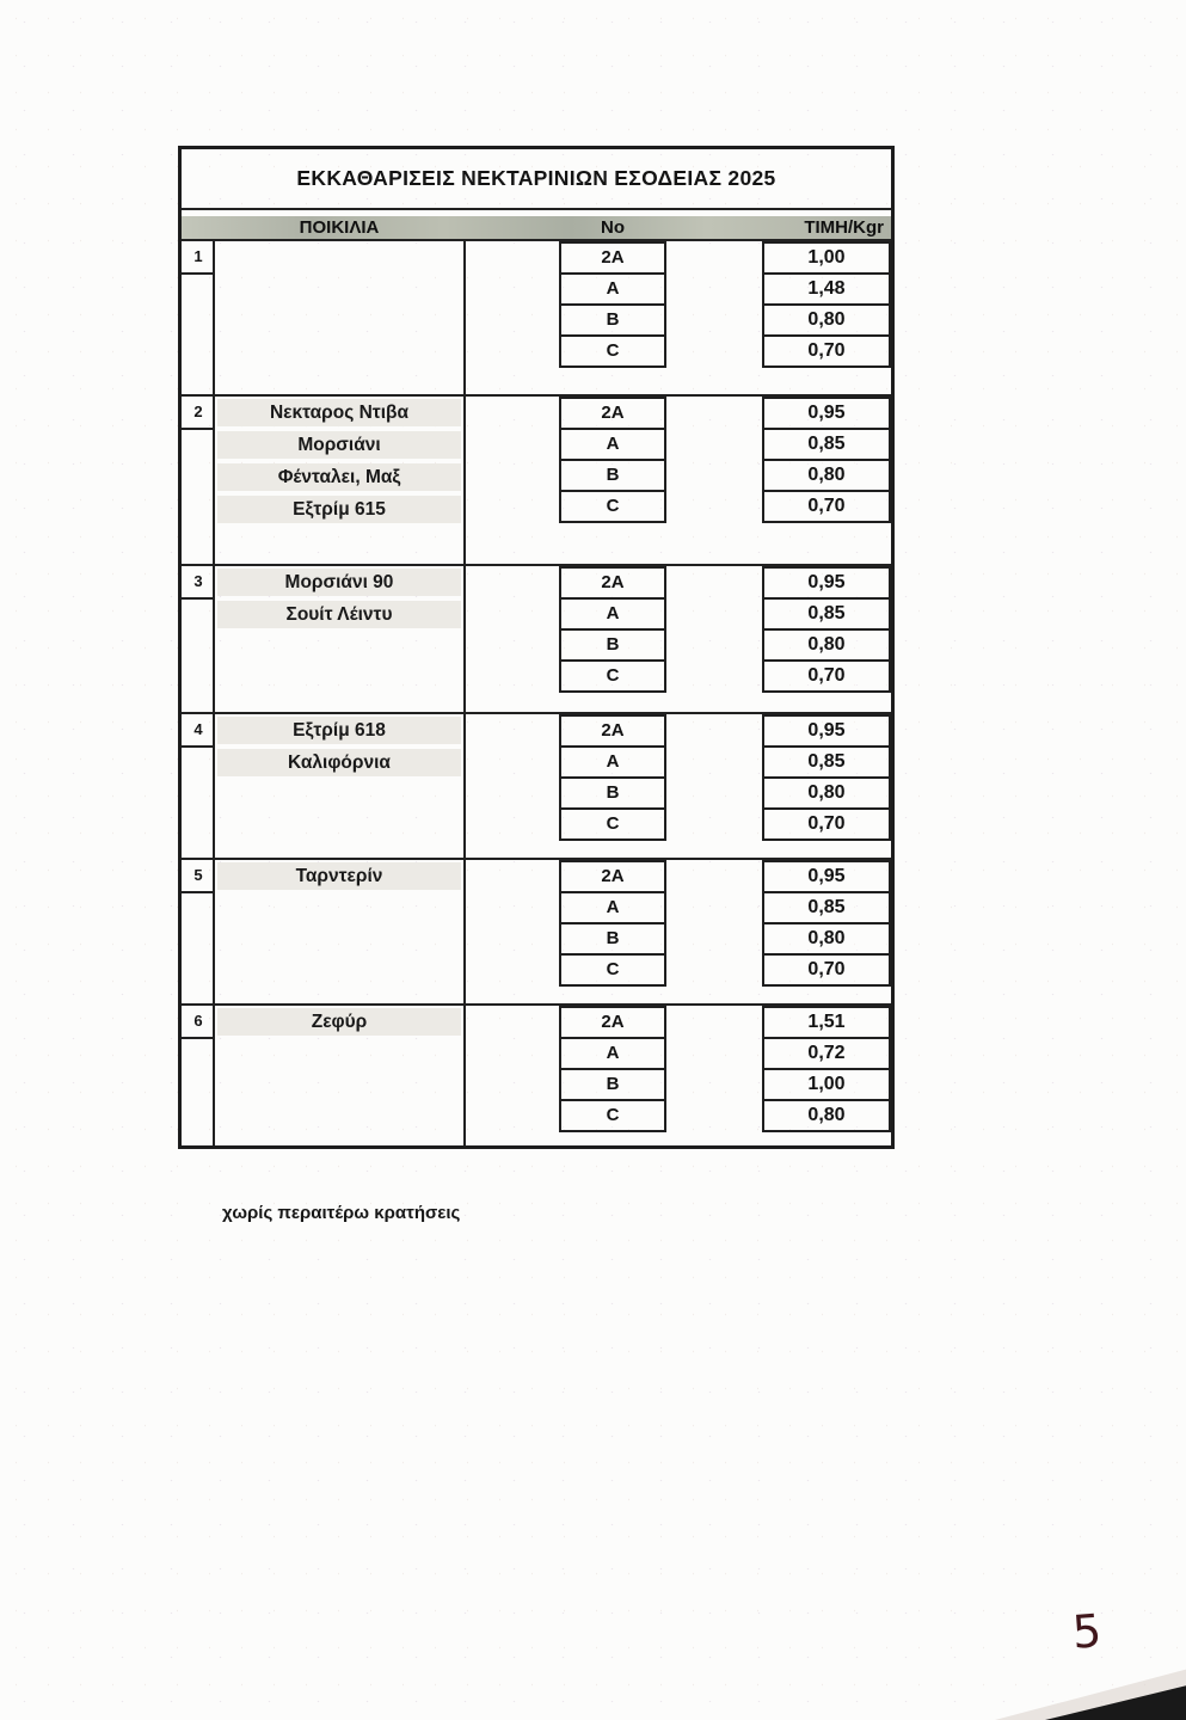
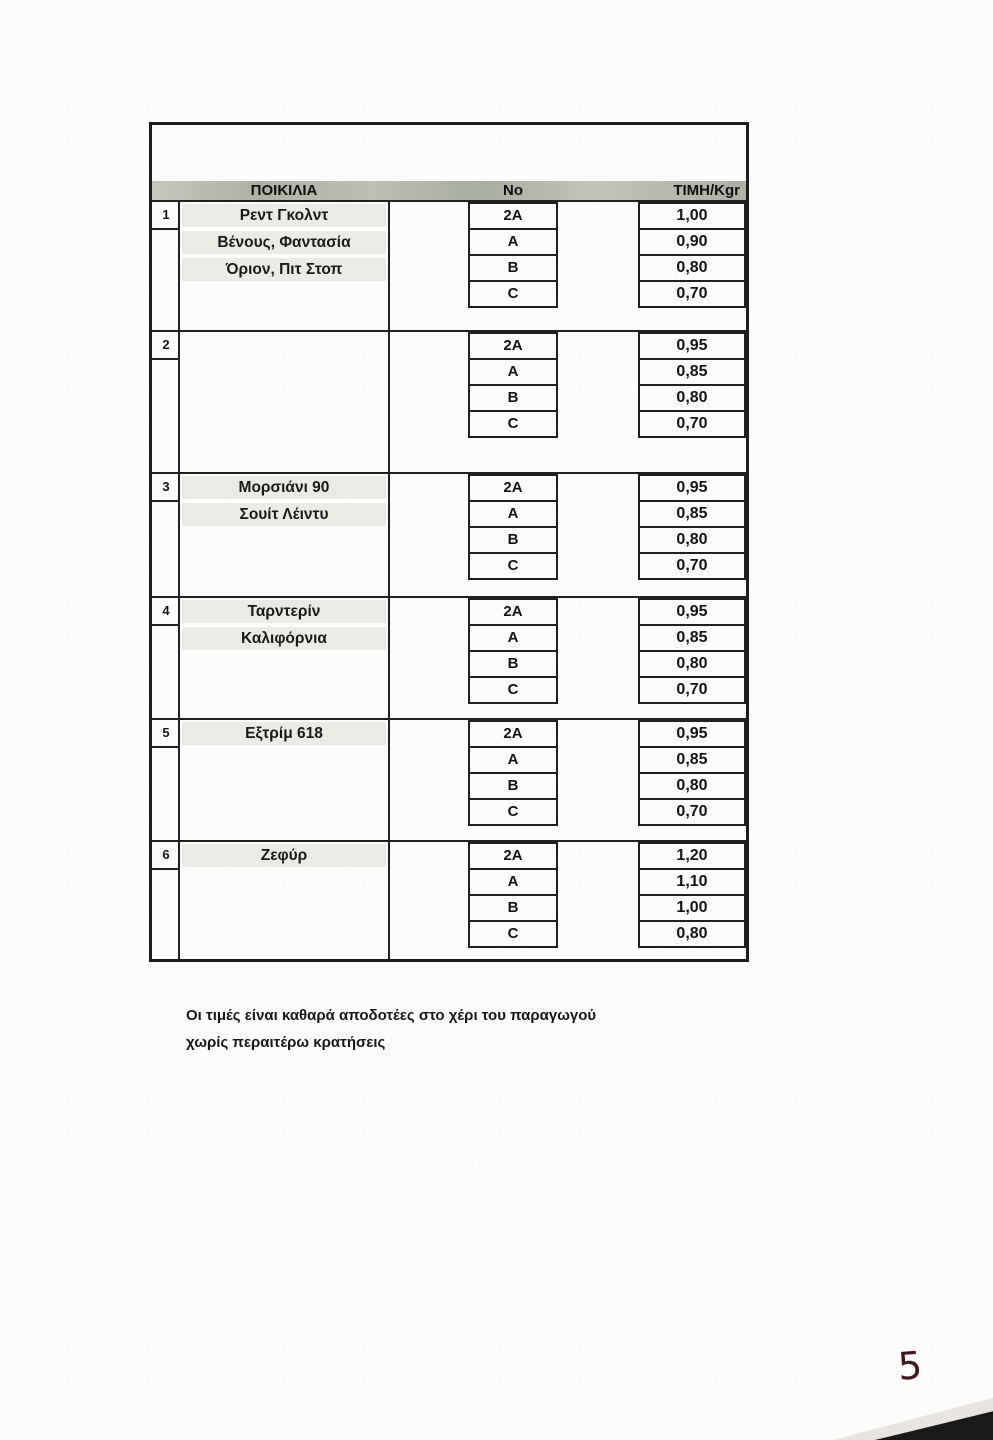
- ΕΚΚΑΘΑΡΙΣΕΙΣ ΝΕΚΤΑΡΙΝΙΩΝ ΕΣΟΔΕΙΑΣ 2025
  ΠΟΙΚΙΛΙΑ
  No
  ΤΙΜΗ/Kgr
  1
+ Ρεντ Γκολντ
+ Βένους, Φαντασία
+ Όριον, Πιτ Στοπ
  2A
  A
  B
  C
  1,00
- 1,48
+ 0,90
  0,80
  0,70
  2
- Νεκταρος Ντιβα
- Μορσιάνι
- Φένταλει, Μαξ
- Εξτρίμ 615
  2A
  A
  B
  C
  0,95
  0,85
  0,80
  0,70
  3
  Μορσιάνι 90
  Σουίτ Λέιντυ
  2A
  A
  B
  C
  0,95
  0,85
  0,80
  0,70
  4
- Εξτρίμ 618
+ Ταρντερίν
  Καλιφόρνια
  2A
  A
  B
  C
  0,95
  0,85
  0,80
  0,70
  5
- Ταρντερίν
+ Εξτρίμ 618
  2A
  A
  B
  C
  0,95
  0,85
  0,80
  0,70
  6
  Ζεφύρ
  2A
  A
  B
  C
- 1,51
+ 1,20
- 0,72
+ 1,10
  1,00
  0,80
+ Οι τιμές είναι καθαρά αποδοτέες στο χέρι του παραγωγού
  χωρίς περαιτέρω κρατήσεις
